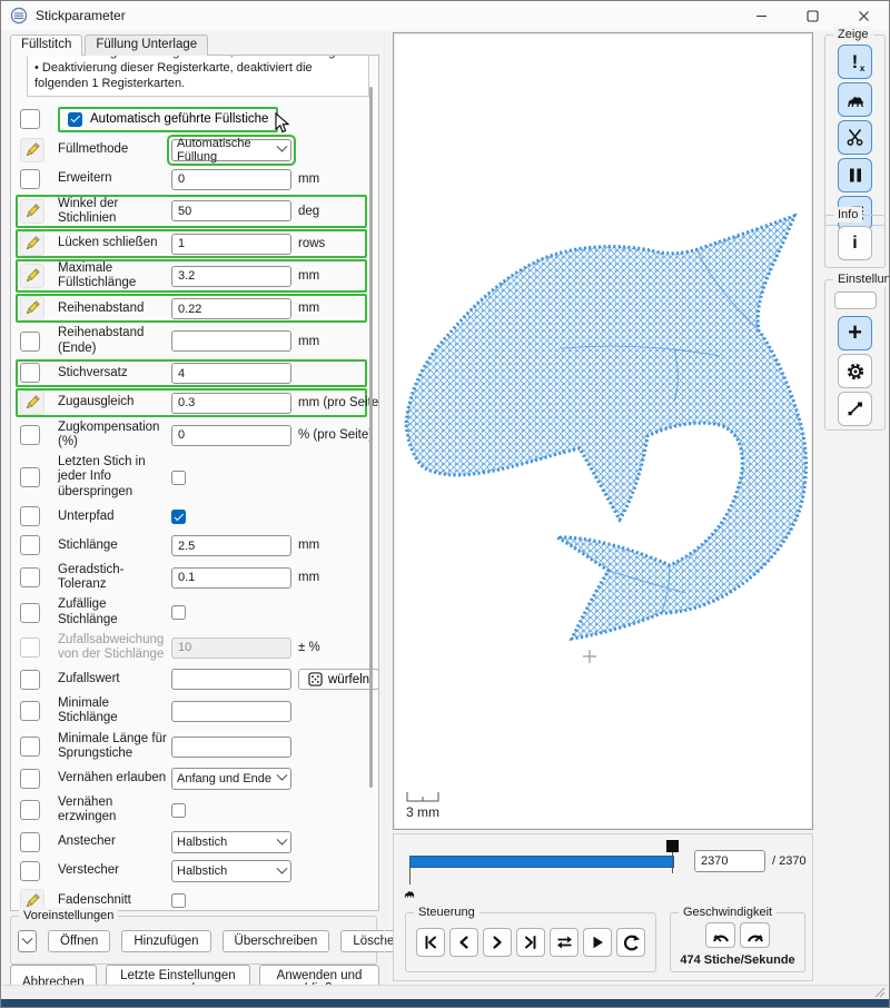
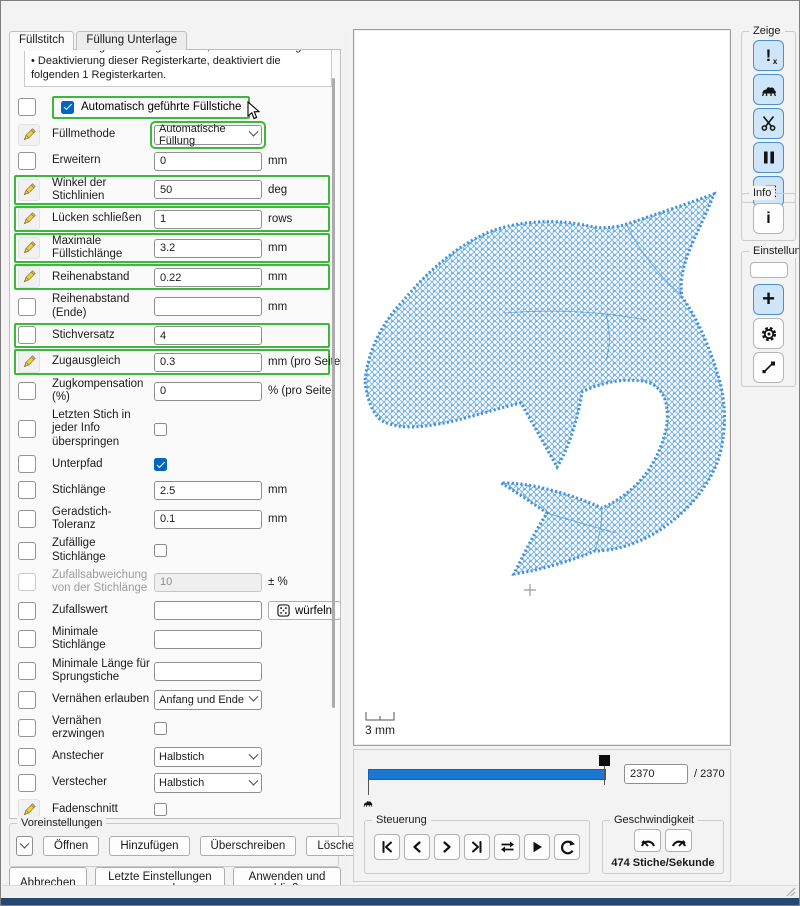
- Stickparameter
  Füllstitch
  Füllung Unterlage
  • Deaktivierung dieser Registerkarte, deaktiviert die folgenden 1 Registerkarten.
  Automatisch geführte Füllstiche
  Füllmethode
  Automatische Füllung
  Erweitern
  0
  mm
  Winkel der Stichlinien
  50
  deg
  Lücken schließen
  1
  rows
  Maximale Füllstichlänge
  3.2
  mm
  Reihenabstand
  0.22
  mm
  Reihenabstand (Ende)
  mm
  Stichversatz
  4
  Zugausgleich
  0.3
  mm (pro Seie
  Zugkompensation (%)
  0
  % (pro Seite
  Letzten Stich in jeder Info überspringen
  Unterpfad
  Stichlänge
  2.5
  mm
  Geradstich-Toleranz
  0.1
  mm
  Zufällige Stichlänge
  Zufallsabweichung von der Stichlänge
  10
  ± %
  Zufallswert
  würfeln
  Minimale Stichlänge
  Minimale Länge für Sprungstiche
  Vernähen erlauben
  Anfang und Ende
  Vernähen erzwingen
  Anstecher
  Halbstich
  Verstecher
  Halbstich
  Fadenschnitt
  Voreinstellungen
  Öffnen
  Hinzufügen
  Überschreiben
  Lösce
  Abbrechen
  3 mm
  Zeige
  !
  x
  Info
  i
  Einstellun
  +
  2370
  / 2370
  Steuerung
  Geschwindigkeit
  474 Stiche/Sekunde
